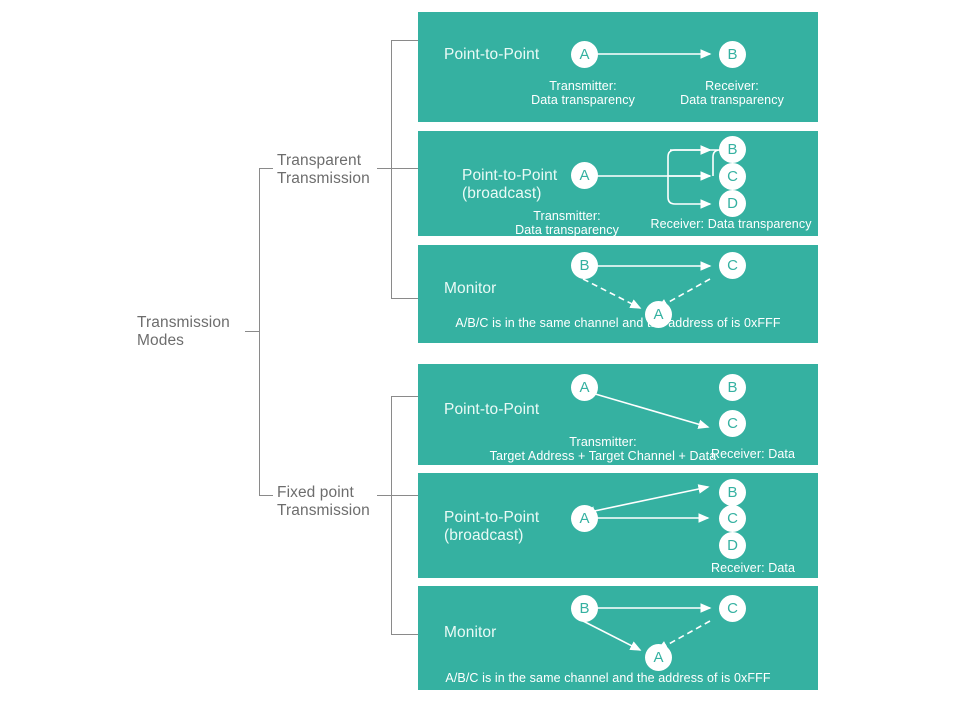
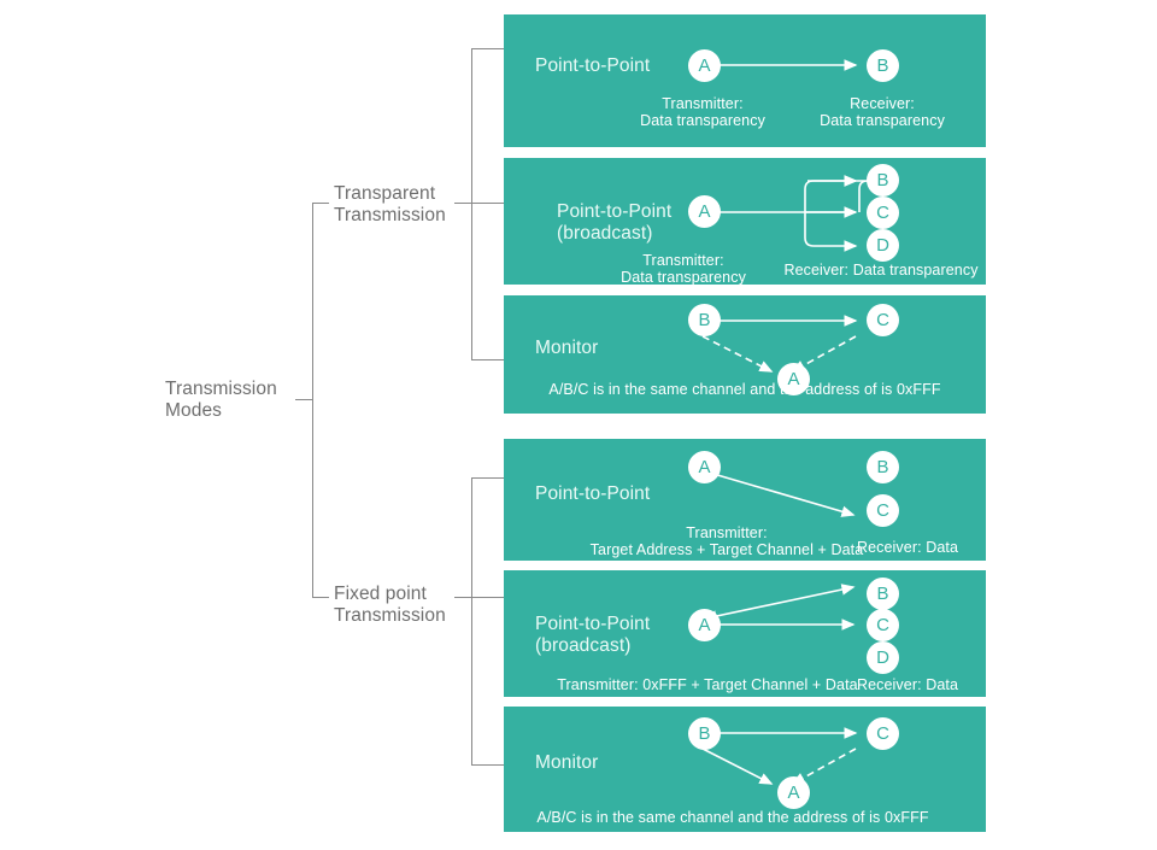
  Transmission
  Modes
  Transparent
  Transmission
  Fixed point
  Transmission
  Point-to-Point
  A
  B
  Transmitter:
  Data transparency
  Receiver:
  Data transparency
  Point-to-Point
  (broadcast)
  A
  B
  C
  D
  Transmitter:
  Data transparency
  Receiver: Data transparency
  Monitor
  B
  C
  A
  A/B/C is in the same channel and the address of is 0xFFF
  Point-to-Point
  A
  B
  C
  Transmitter:
  Target Address + Target Channel + Data
  Receiver: Data
  Point-to-Point
  (broadcast)
  A
  B
  C
  D
+ Transmitter: 0xFFF + Target Channel + Data
  Receiver: Data
  Monitor
  B
  C
  A
  A/B/C is in the same channel and the address of is 0xFFF
